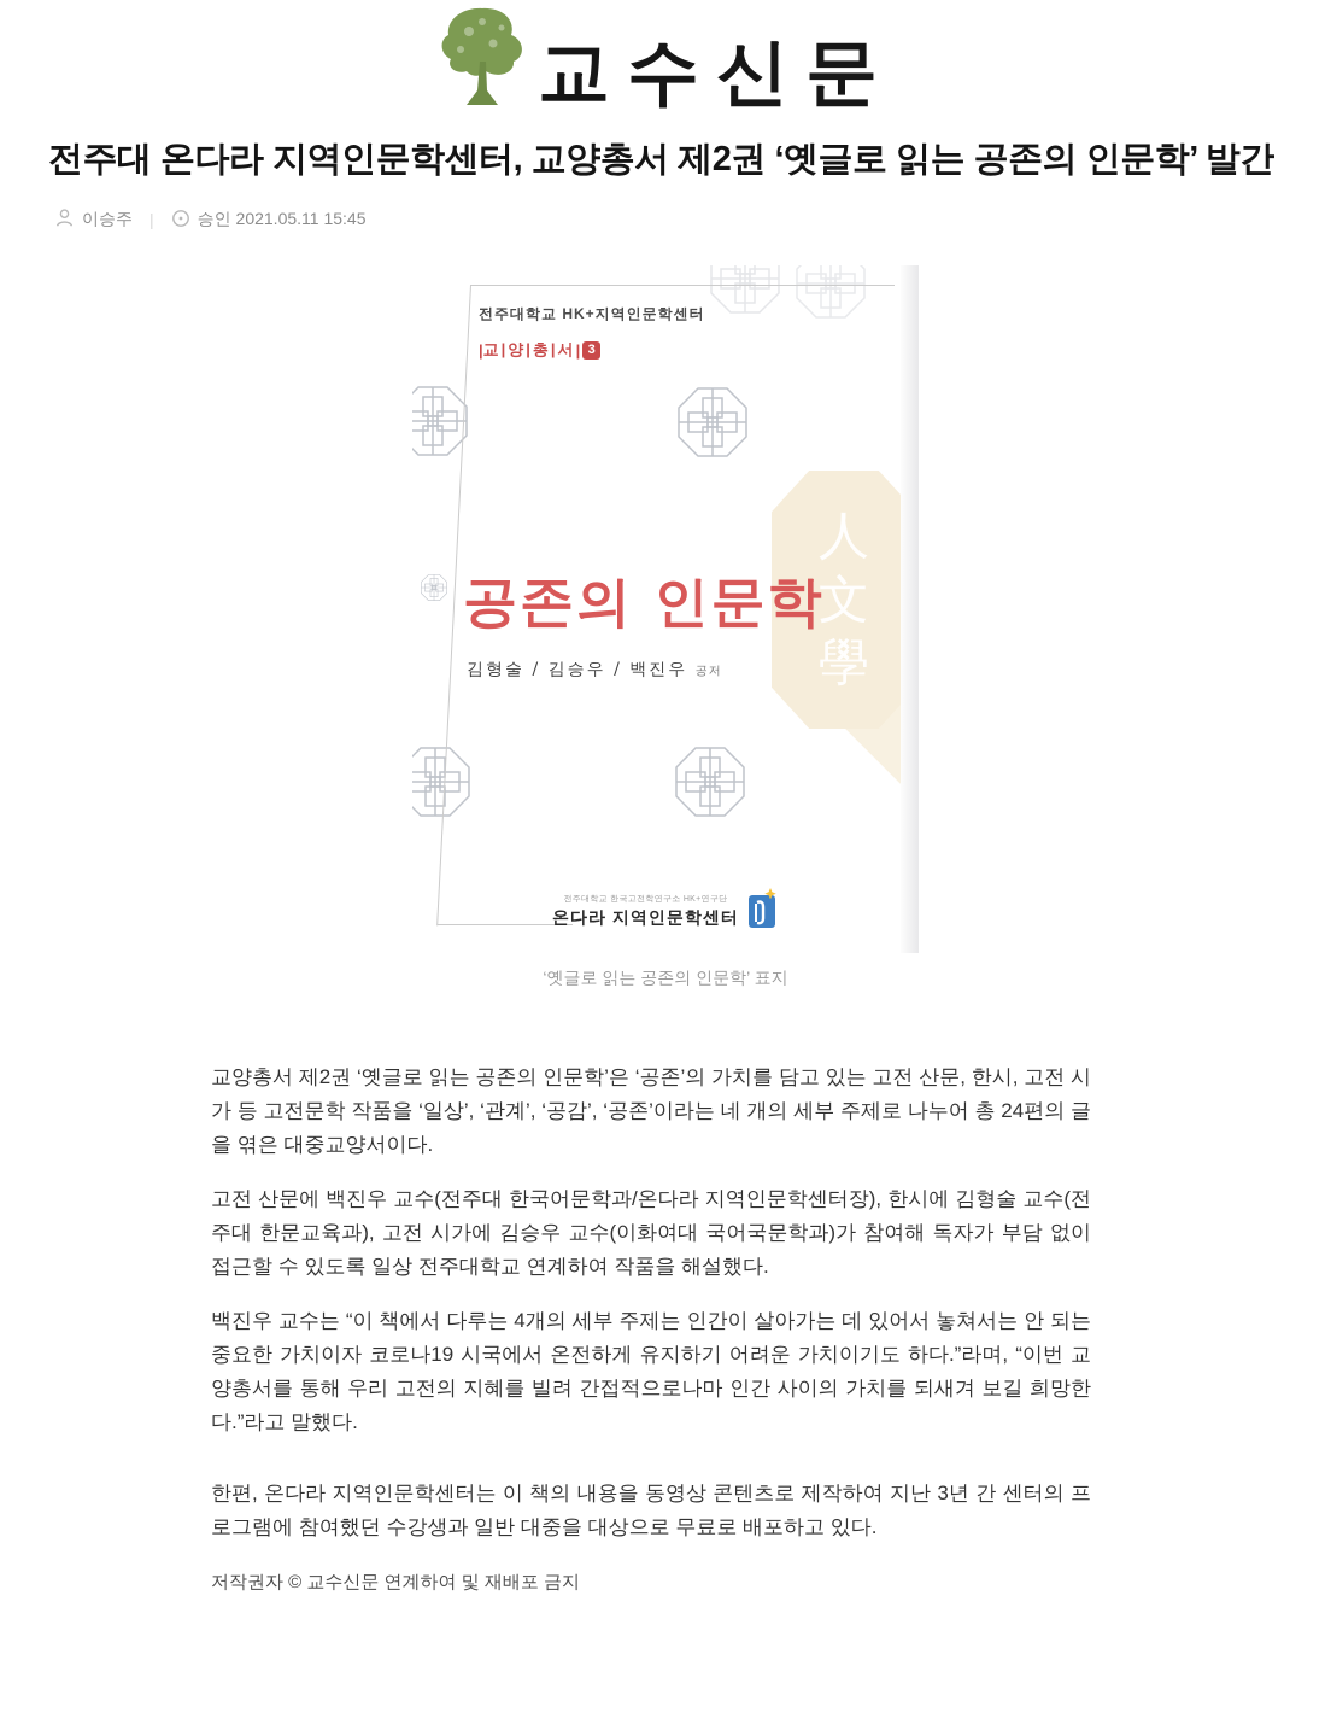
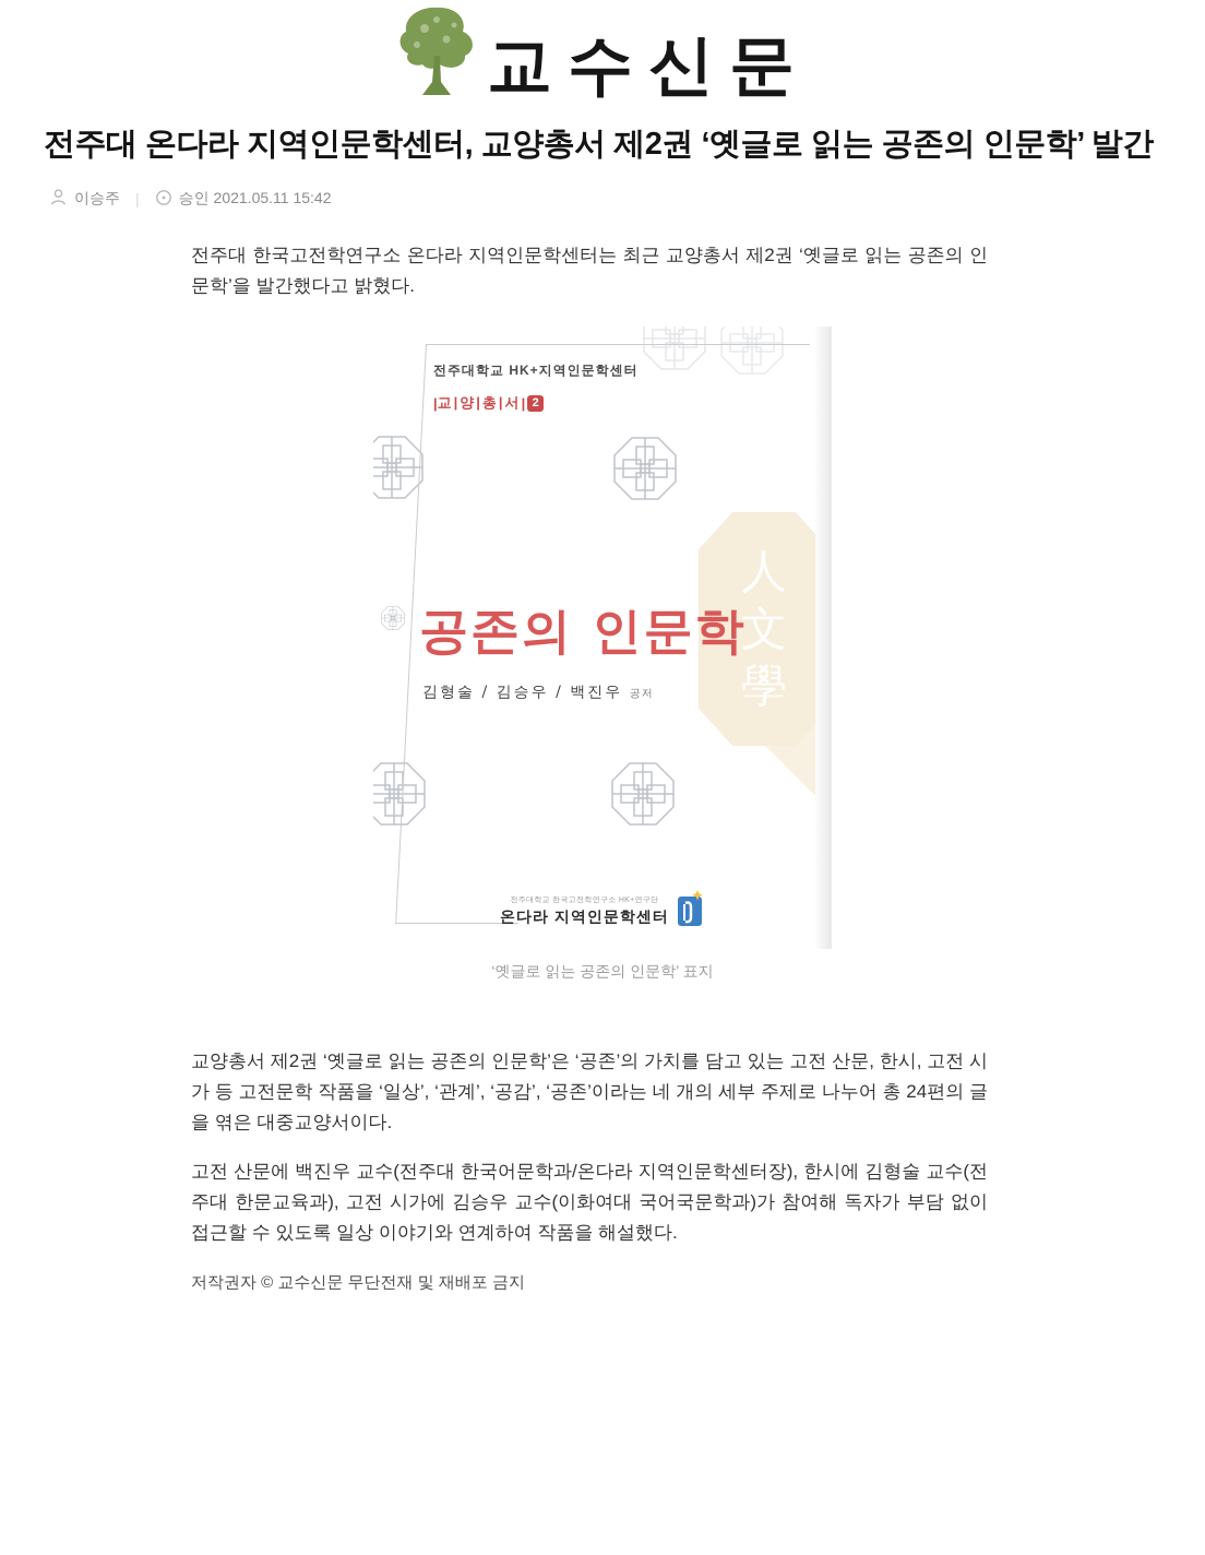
  교수신문
  전주대 온다라 지역인문학센터, 교양총서 제2권 ‘옛글로 읽는 공존의 인문학’ 발간
  이승주
  |
- 승인 2021.05.11 15:45
+ 승인 2021.05.11 15:42
+ 전주대 한국고전학연구소 온다라 지역인문학센터는 최근 교양총서 제2권 ‘옛글로 읽는 공존의 인문학’을 발간했다고 밝혔다.
  人
  文
  學
  전주대학교 HK+지역인문학센터
  |
  교|양|총|서
  |
- 3
+ 2
  공존의 인문학
  김형술 / 김승우 / 백진우 공저
  온다라 지역인문학센터
  ‘옛글로 읽는 공존의 인문학’ 표지
  교양총서 제2권 ‘옛글로 읽는 공존의 인문학’은 ‘공존’의 가치를 담고 있는 고전 산문, 한시, 고전 시가 등 고전문학 작품을 ‘일상’, ‘관계’, ‘공감’, ‘공존’이라는 네 개의 세부 주제로 나누어 총 24편의 글을 엮은 대중교양서이다.
- 고전 산문에 백진우 교수(전주대 한국어문학과/온다라 지역인문학센터장), 한시에 김형술 교수(전주대 한문교육과), 고전 시가에 김승우 교수(이화여대 국어국문학과)가 참여해 독자가 부담 없이 접근할 수 있도록 일상 전주대학교 연계하여 작품을 해설했다.
+ 고전 산문에 백진우 교수(전주대 한국어문학과/온다라 지역인문학센터장), 한시에 김형술 교수(전주대 한문교육과), 고전 시가에 김승우 교수(이화여대 국어국문학과)가 참여해 독자가 부담 없이 접근할 수 있도록 일상 이야기와 연계하여 작품을 해설했다.
- 백진우 교수는 “이 책에서 다루는 4개의 세부 주제는 인간이 살아가는 데 있어서 놓쳐서는 안 되는 중요한 가치이자 코로나19 시국에서 온전하게 유지하기 어려운 가치이기도 하다.”라며, “이번 교양총서를 통해 우리 고전의 지혜를 빌려 간접적으로나마 인간 사이의 가치를 되새겨 보길 희망한다.”라고 말했다.
- 한편, 온다라 지역인문학센터는 이 책의 내용을 동영상 콘텐츠로 제작하여 지난 3년 간 센터의 프로그램에 참여했던 수강생과 일반 대중을 대상으로 무료로 배포하고 있다.
- 저작권자 © 교수신문 연계하여 및 재배포 금지
+ 저작권자 © 교수신문 무단전재 및 재배포 금지
